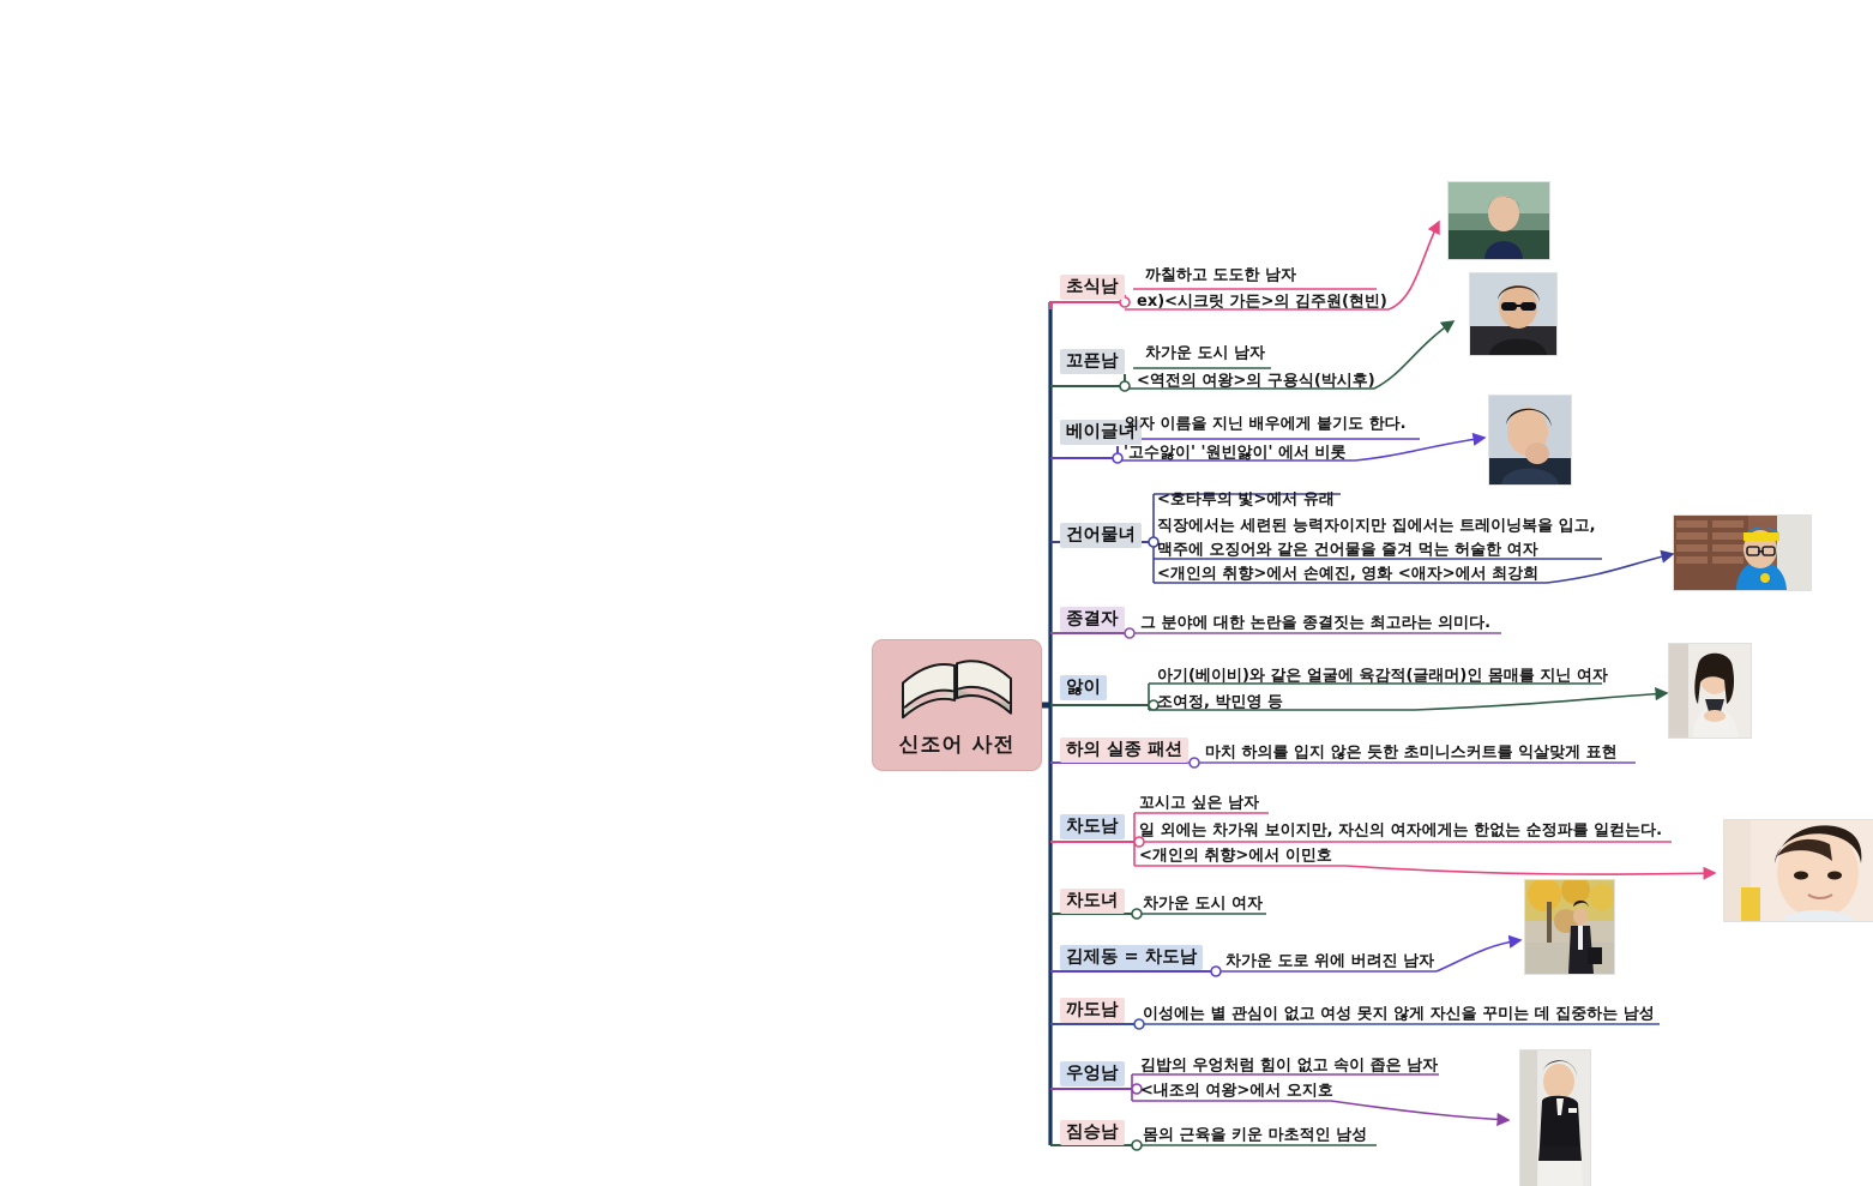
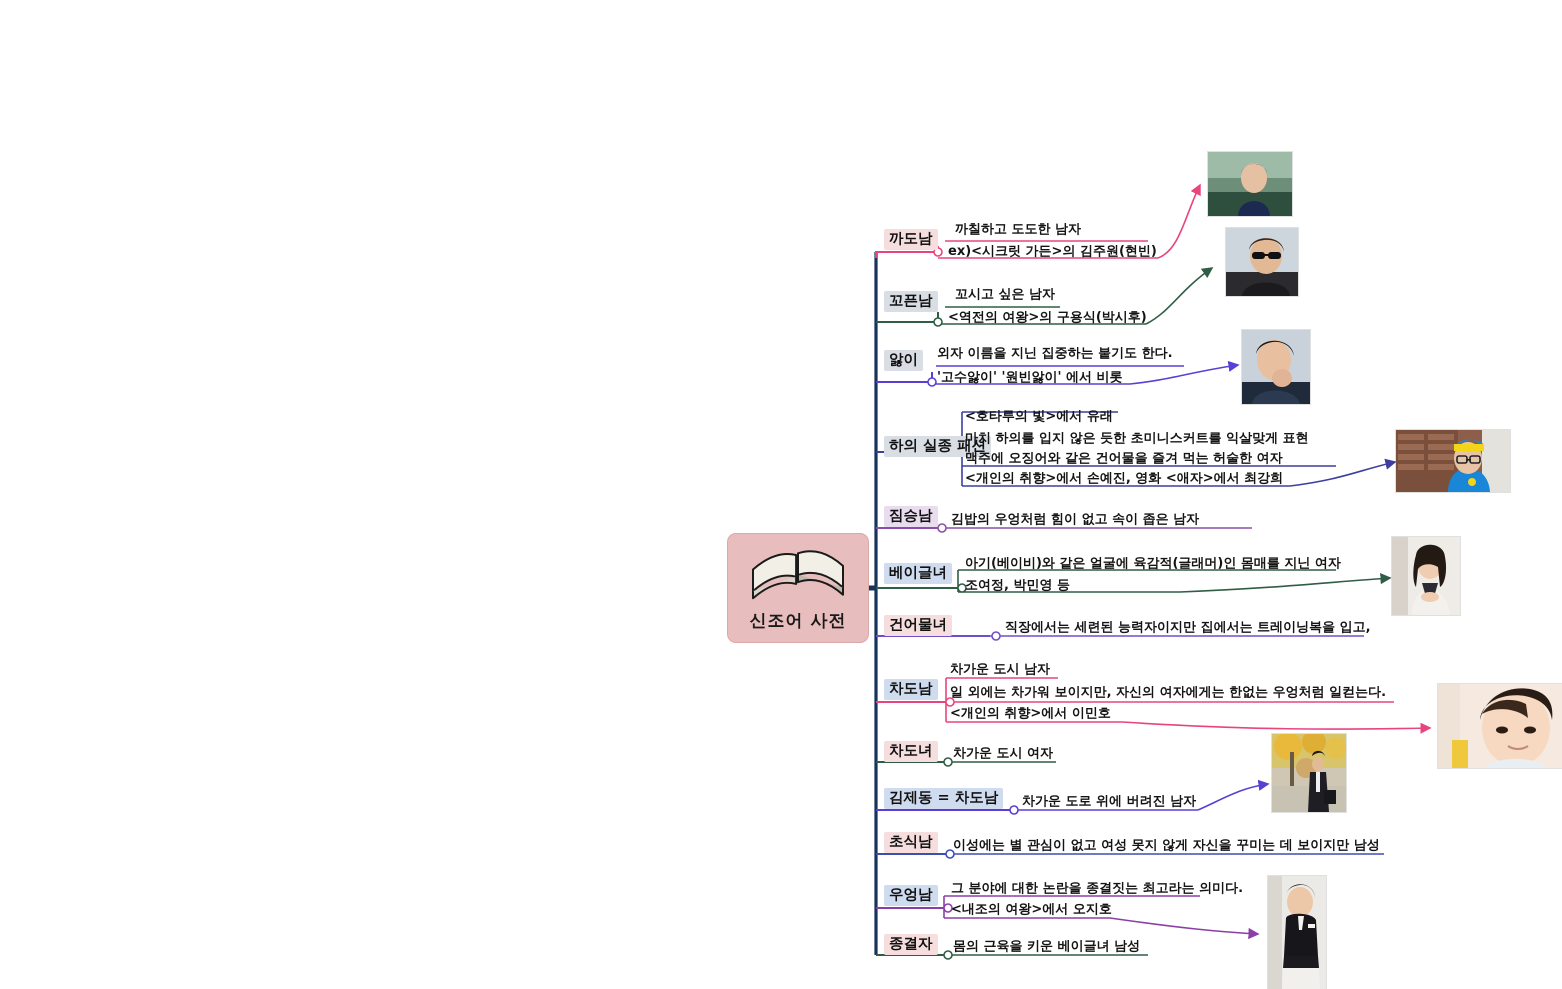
  신조어 사전
- 초식남
+ 까도남
  꼬픈남
- 베이글녀
+ 앓이
- 건어물녀
+ 하의 실종 패션
- 종결자
+ 짐승남
- 앓이
+ 베이글녀
- 하의 실종 패션
+ 건어물녀
  차도남
  차도녀
  김제동 = 차도남
- 까도남
+ 초식남
  우엉남
- 짐승남
+ 종결자
  까칠하고 도도한 남자
  ex)<시크릿 가든>의 김주원(현빈)
- 차가운 도시 남자
+ 꼬시고 싶은 남자
  <역전의 여왕>의 구용식(박시후)
- 외자 이름을 지닌 배우에게 붙기도 한다.
+ 외자 이름을 지닌 집중하는 붙기도 한다.
  '고수앓이' '원빈앓이' 에서 비롯
  <호타루의 빛>에서 유래
- 직장에서는 세련된 능력자이지만 집에서는 트레이닝복을 입고,
+ 마치 하의를 입지 않은 듯한 초미니스커트를 익살맞게 표현
  맥주에 오징어와 같은 건어물을 즐겨 먹는 허술한 여자
  <개인의 취향>에서 손예진, 영화 <애자>에서 최강희
- 그 분야에 대한 논란을 종결짓는 최고라는 의미다.
+ 김밥의 우엉처럼 힘이 없고 속이 좁은 남자
  아기(베이비)와 같은 얼굴에 육감적(글래머)인 몸매를 지닌 여자
  조여정, 박민영 등
- 마치 하의를 입지 않은 듯한 초미니스커트를 익살맞게 표현
+ 직장에서는 세련된 능력자이지만 집에서는 트레이닝복을 입고,
- 꼬시고 싶은 남자
+ 차가운 도시 남자
- 일 외에는 차가워 보이지만, 자신의 여자에게는 한없는 순정파를 일컫는다.
+ 일 외에는 차가워 보이지만, 자신의 여자에게는 한없는 우엉처럼 일컫는다.
  <개인의 취향>에서 이민호
  차가운 도시 여자
  차가운 도로 위에 버려진 남자
- 이성에는 별 관심이 없고 여성 못지 않게 자신을 꾸미는 데 집중하는 남성
+ 이성에는 별 관심이 없고 여성 못지 않게 자신을 꾸미는 데 보이지만 남성
- 김밥의 우엉처럼 힘이 없고 속이 좁은 남자
+ 그 분야에 대한 논란을 종결짓는 최고라는 의미다.
  <내조의 여왕>에서 오지호
- 몸의 근육을 키운 마초적인 남성
+ 몸의 근육을 키운 베이글녀 남성
